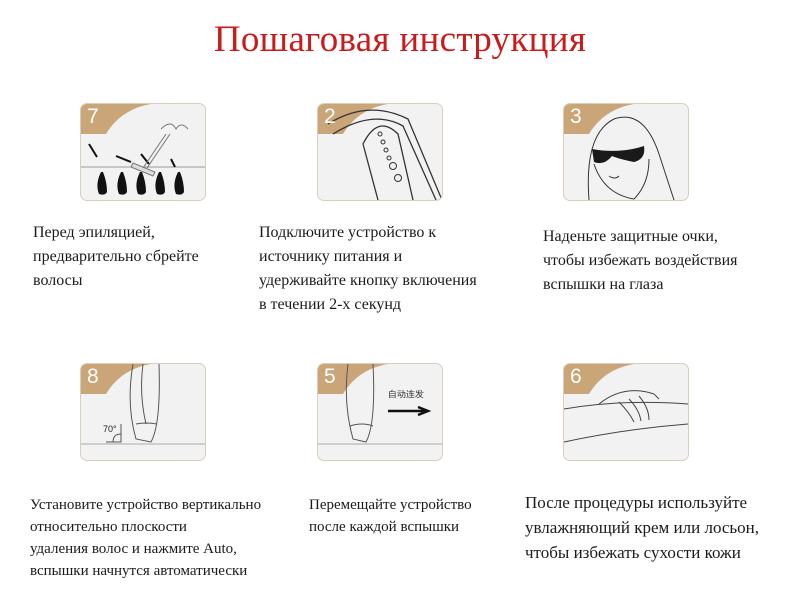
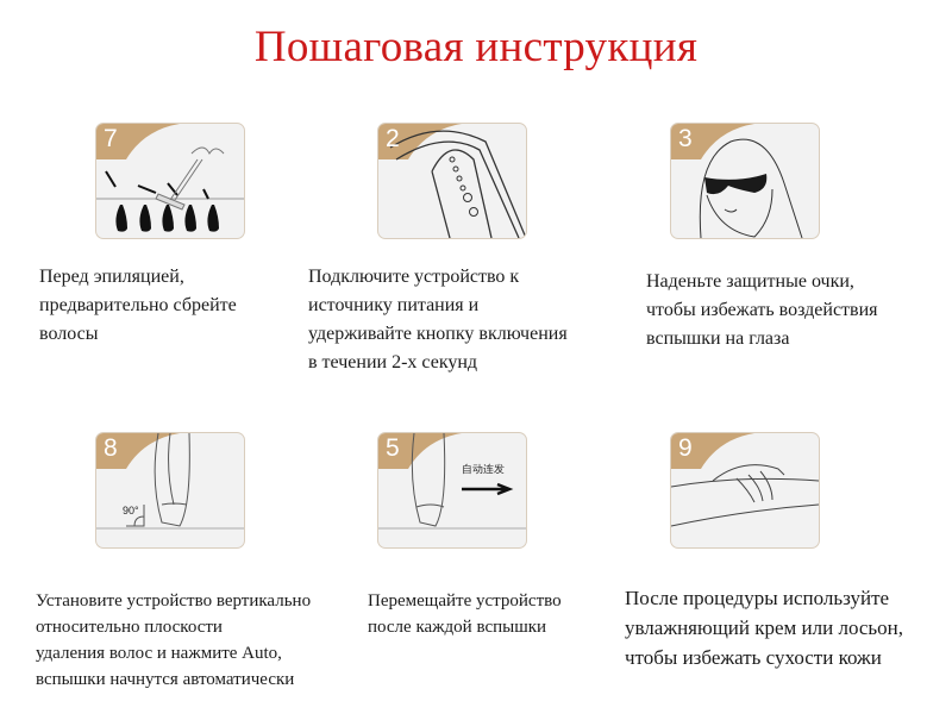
  Пошаговая инструкция
  7
  Перед эпиляцией,
  предварительно сбрейте
  волосы
  2
  Подключите устройство к
  источнику питания и
  удерживайте кнопку включения
  в течении 2-х секунд
  3
  Наденьте защитные очки,
  чтобы избежать воздействия
  вспышки на глаза
  8
- 70°
+ 90°
  Установите устройство вертикально
  относительно плоскости
  удаления волос и нажмите Auto,
  вспышки начнутся автоматически
  5
  自动连发
  Перемещайте устройство
  после каждой вспышки
- 6
+ 9
  После процедуры используйте
  увлажняющий крем или лосьон,
  чтобы избежать сухости кожи
